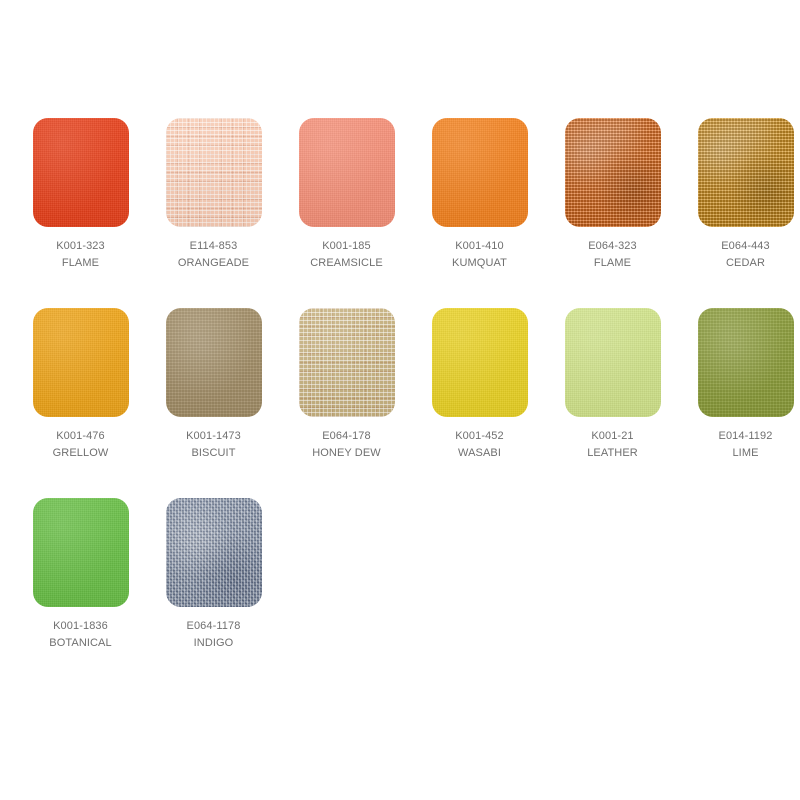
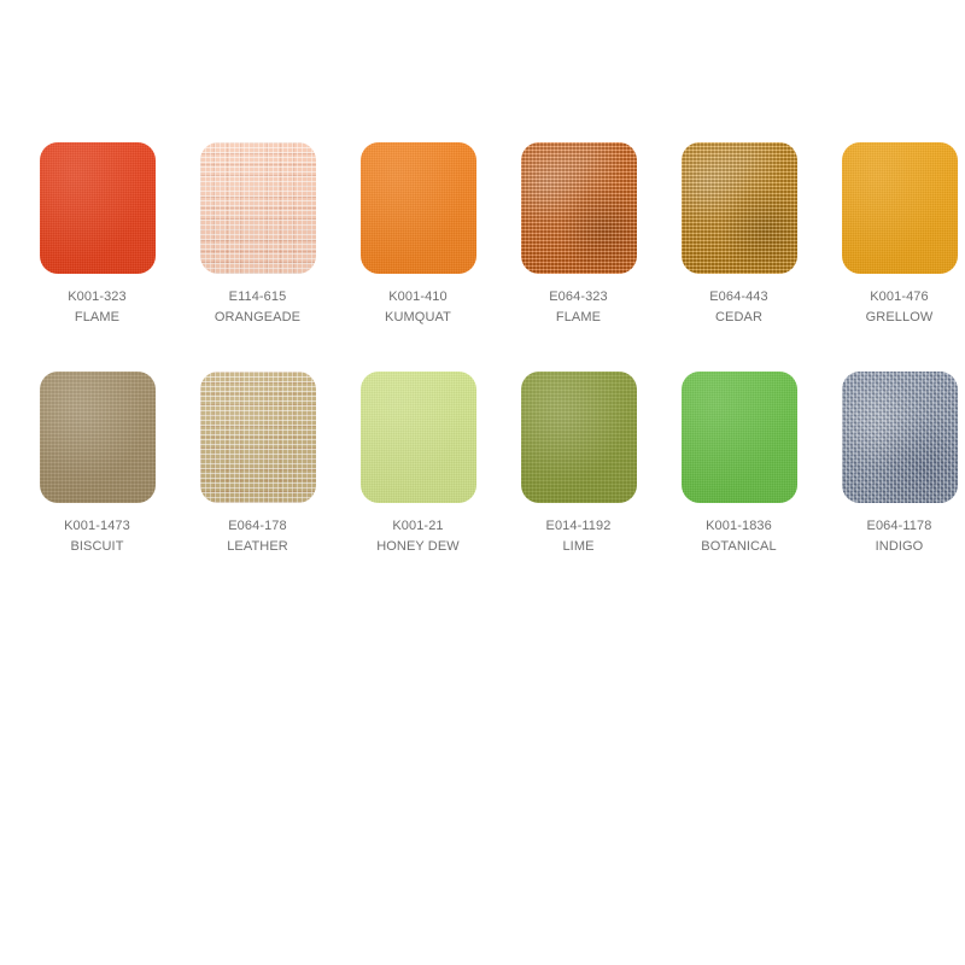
  K001-323
  FLAME
- E114-853
+ E114-615
  ORANGEADE
- K001-185
- CREAMSICLE
  K001-410
  KUMQUAT
  E064-323
  FLAME
  E064-443
  CEDAR
  K001-476
  GRELLOW
  K001-1473
  BISCUIT
  E064-178
- HONEY DEW
+ LEATHER
- K001-452
- WASABI
  K001-21
- LEATHER
+ HONEY DEW
  E014-1192
  LIME
  K001-1836
  BOTANICAL
  E064-1178
  INDIGO
